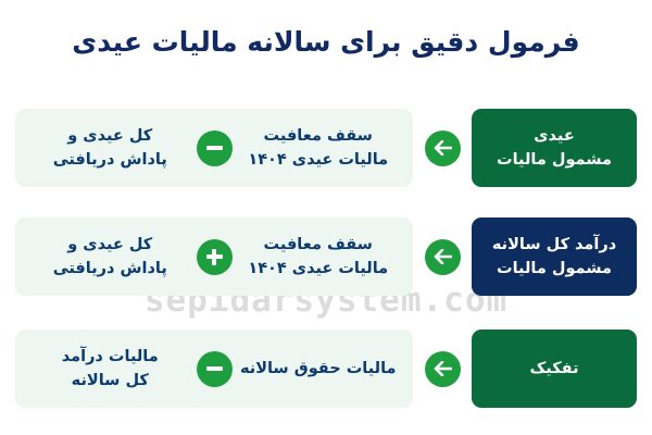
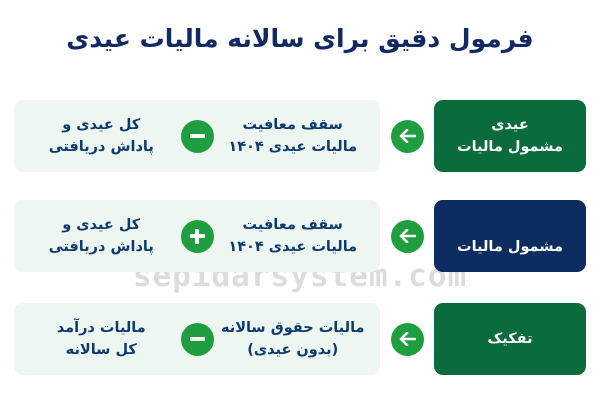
  sepidarsystem.com
  فرمول دقیق برای سالانه مالیات عیدی
  عیدی
  مشمول مالیات
  سقف معافیت
  مالیات عیدی ۱۴۰۴
  کل عیدی و
  پاداش دریافتی
- درآمد کل سالانه
  مشمول مالیات
  سقف معافیت
  مالیات عیدی ۱۴۰۴
  کل عیدی و
  پاداش دریافتی
  تفکیک
  مالیات حقوق سالانه
+ (بدون عیدی)
  مالیات درآمد
  کل سالانه
